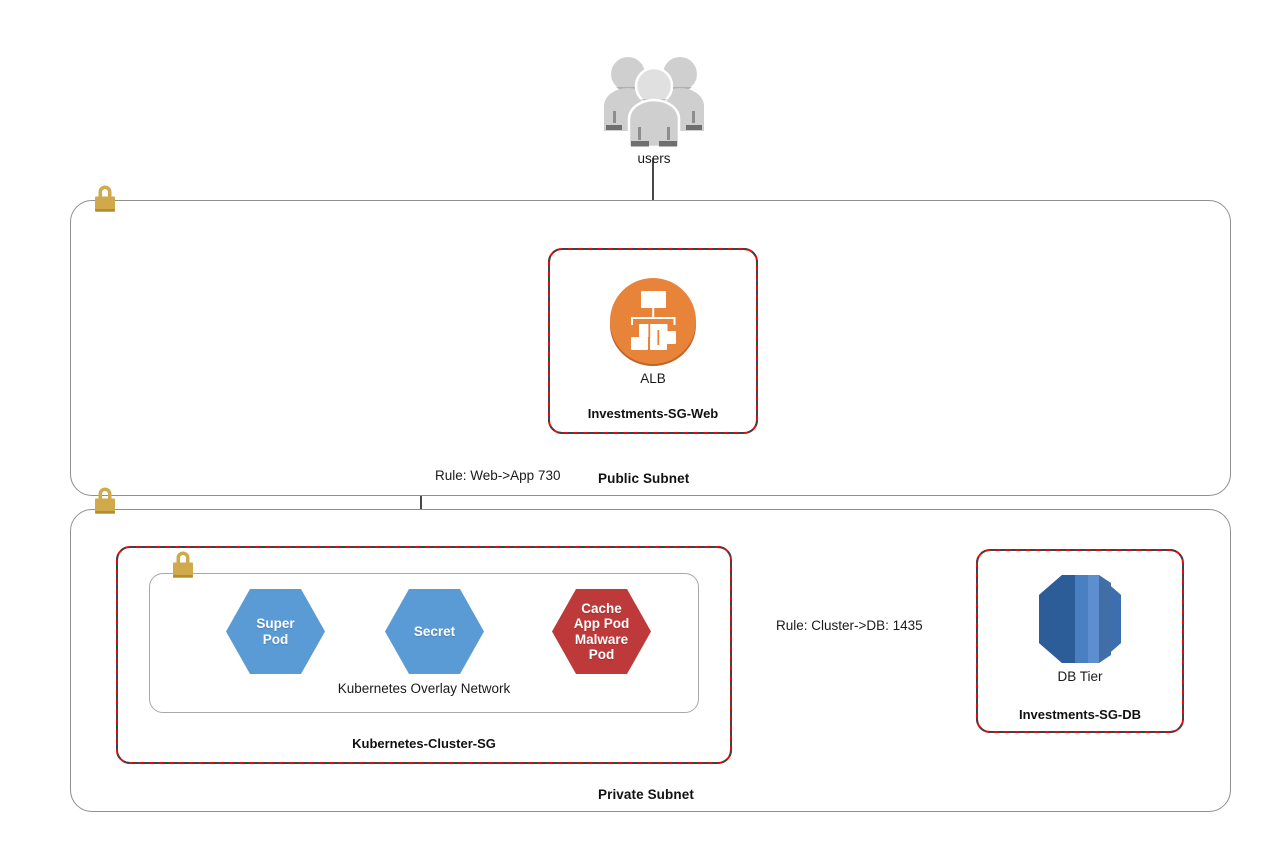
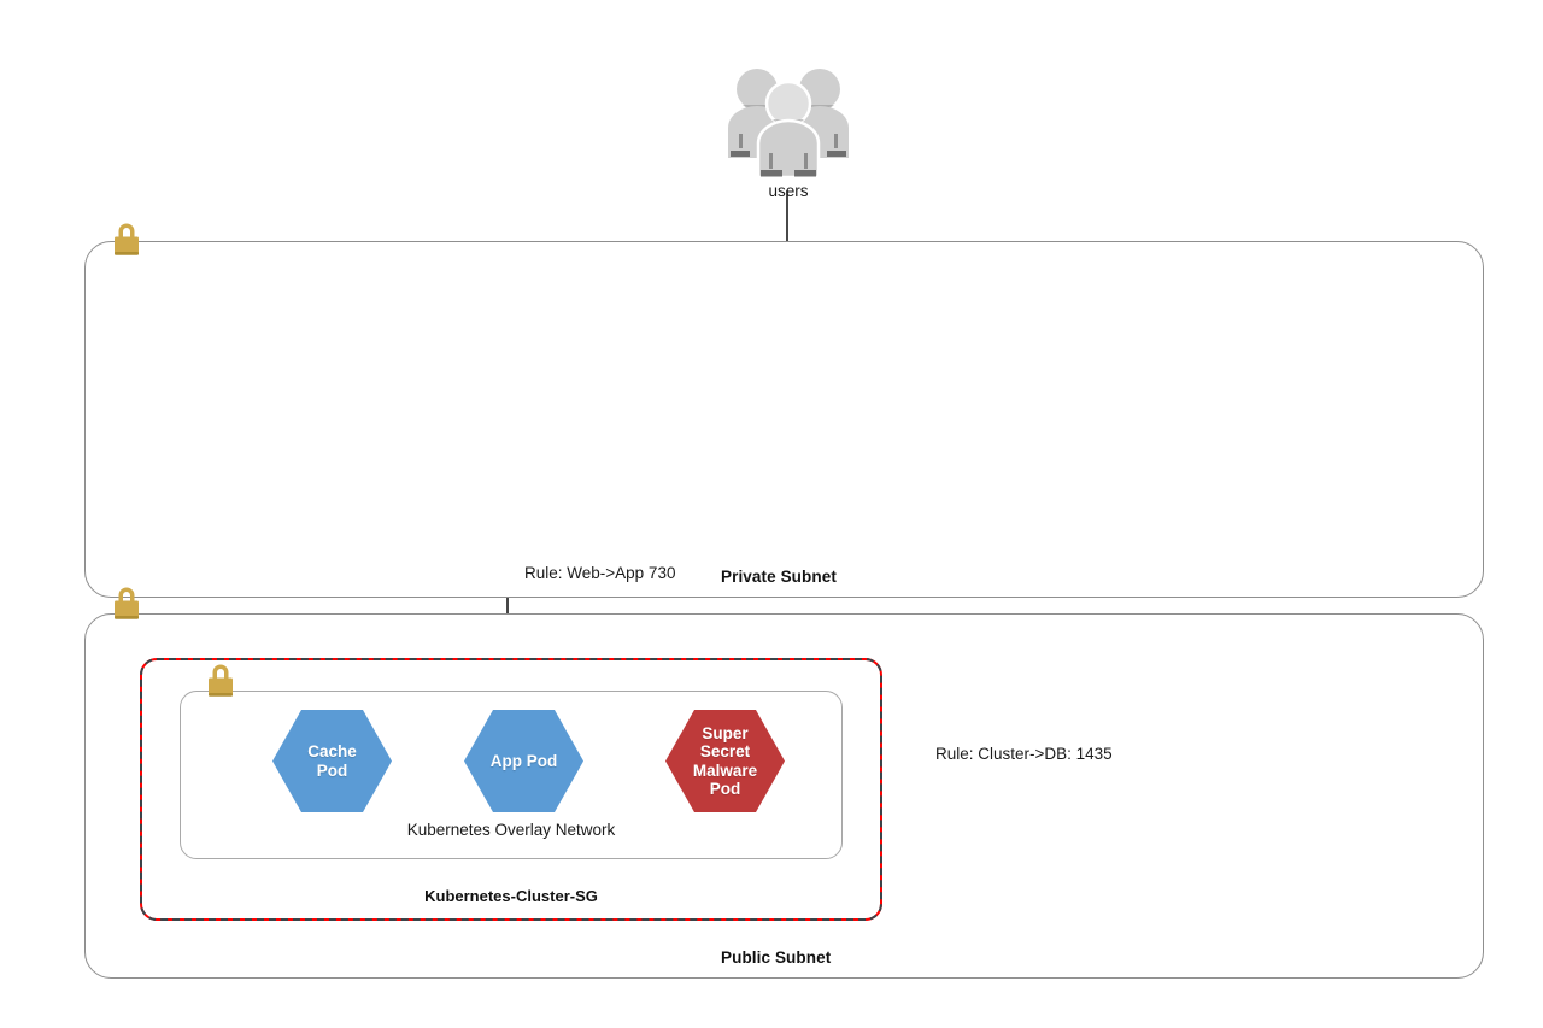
  users
- Public Subnet
+ Private Subnet
- ALB
- Investments-SG-Web
- Private Subnet
+ Public Subnet
  Kubernetes Overlay Network
- Super
+ Cache
  Pod
- Secret
+ App Pod
- Cache
+ Super
- App Pod
+ Secret
  Malware
  Pod
  Kubernetes-Cluster-SG
- DB Tier
- Investments-SG-DB
  Rule: Web->App 730
  Rule: Cluster->DB: 1435
